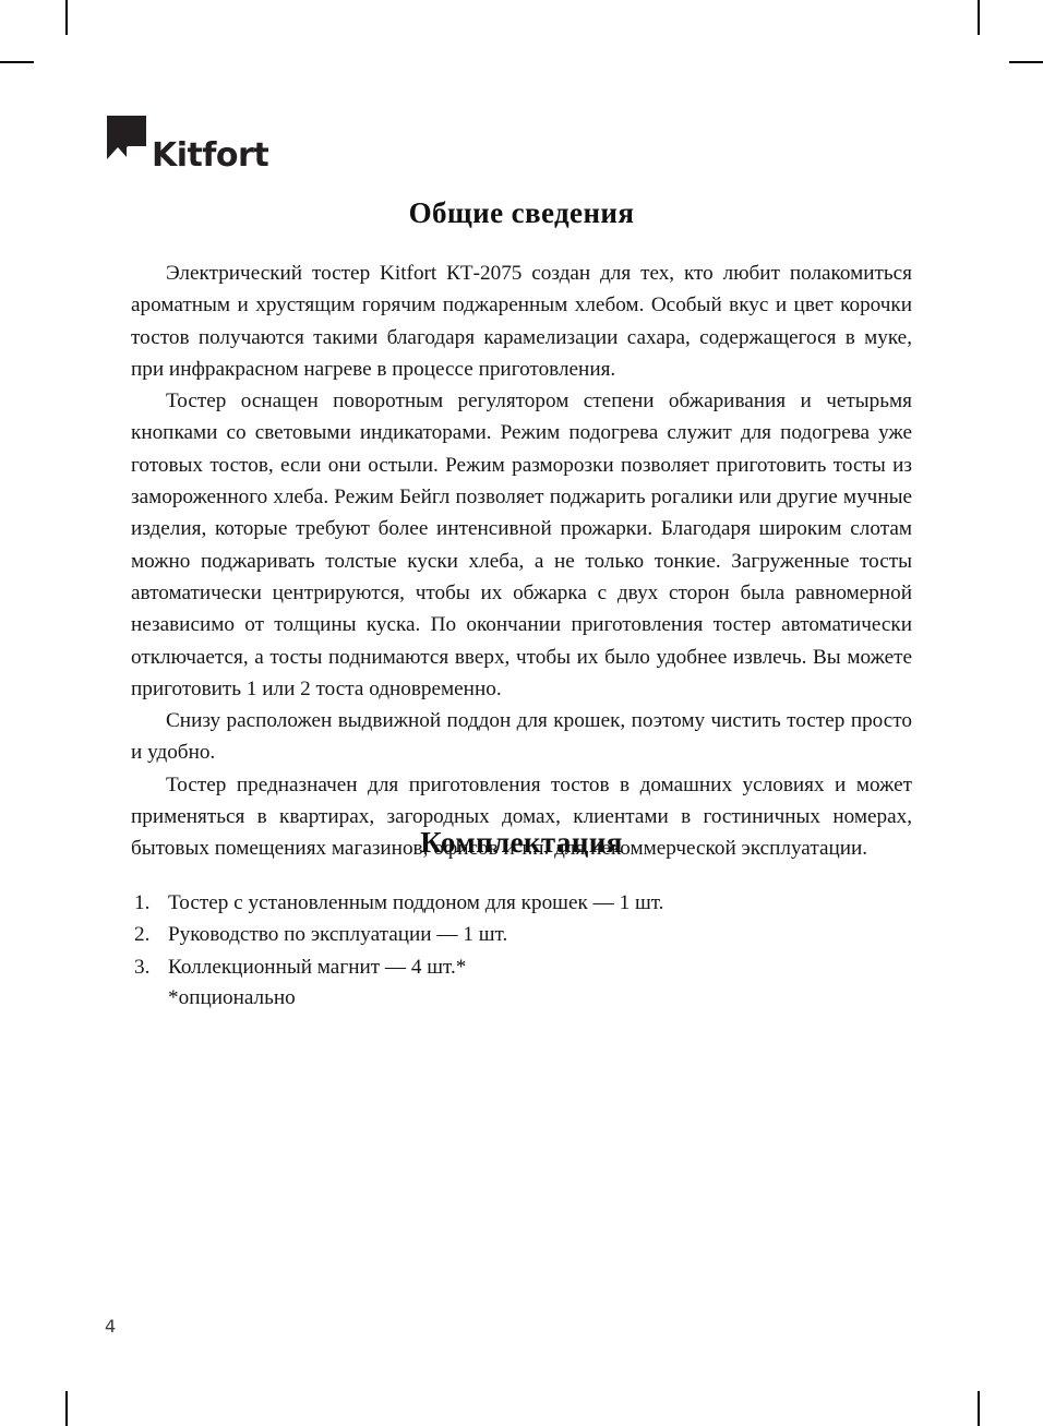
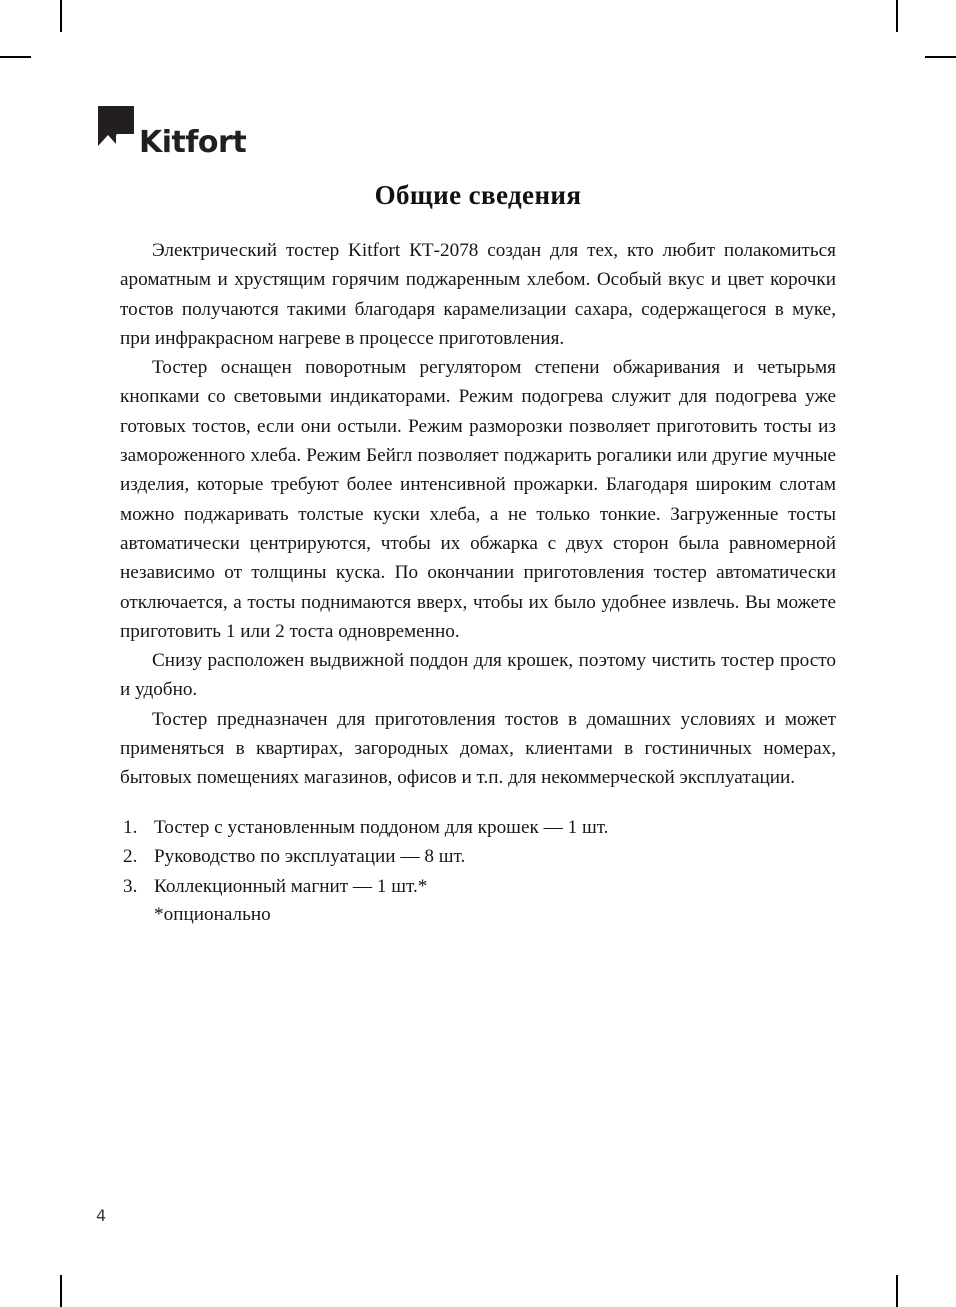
  Kitfort
  Общие сведения
- Электрический тостер Kitfort КТ-2075 создан для тех, кто любит полакомиться ароматным и хрустящим горячим поджаренным хлебом. Особый вкус и цвет корочки тостов получаются такими благодаря карамелизации сахара, содержащегося в муке, при инфракрасном нагреве в процессе приготовления.
+ Электрический тостер Kitfort КТ-2078 создан для тех, кто любит полакомиться ароматным и хрустящим горячим поджаренным хлебом. Особый вкус и цвет корочки тостов получаются такими благодаря карамелизации сахара, содержащегося в муке, при инфракрасном нагреве в процессе приготовления.
  Тостер оснащен поворотным регулятором степени обжаривания и четырьмя кнопками со световыми индикаторами. Режим подогрева служит для подогрева уже готовых тостов, если они остыли. Режим разморозки позволяет приготовить тосты из замороженного хлеба. Режим Бейгл позволяет поджарить рогалики или другие мучные изделия, которые требуют более интенсивной прожарки. Благодаря широким слотам можно поджаривать толстые куски хлеба, а не только тонкие. Загруженные тосты автоматически центрируются, чтобы их обжарка с двух сторон была равномерной независимо от толщины куска. По окончании приготовления тостер автоматически отключается, а тосты поднимаются вверх, чтобы их было удобнее извлечь. Вы можете приготовить 1 или 2 тоста одновременно.
  Снизу расположен выдвижной поддон для крошек, поэтому чистить тостер просто и удобно.
  Тостер предназначен для приготовления тостов в домашних условиях и может применяться в квартирах, загородных домах, клиентами в гостиничных номерах, бытовых помещениях магазинов, офисов и т.п. для некоммерческой эксплуатации.
- Комплектация
  1.
  Тостер с установленным поддоном для крошек — 1 шт.
  2.
- Руководство по эксплуатации — 1 шт.
+ Руководство по эксплуатации — 8 шт.
  3.
- Коллекционный магнит — 4 шт.*
+ Коллекционный магнит — 1 шт.*
  *опционально
  4
